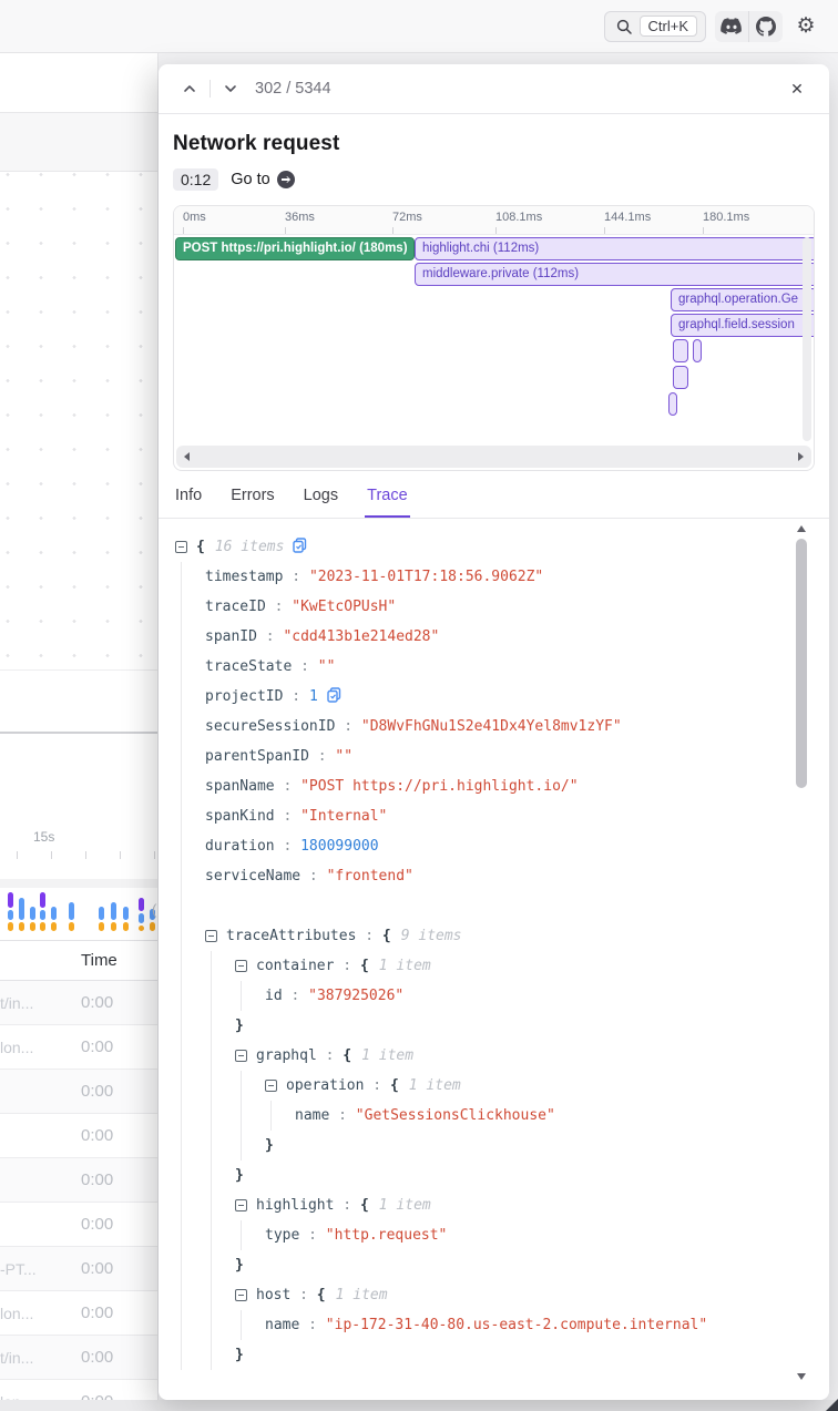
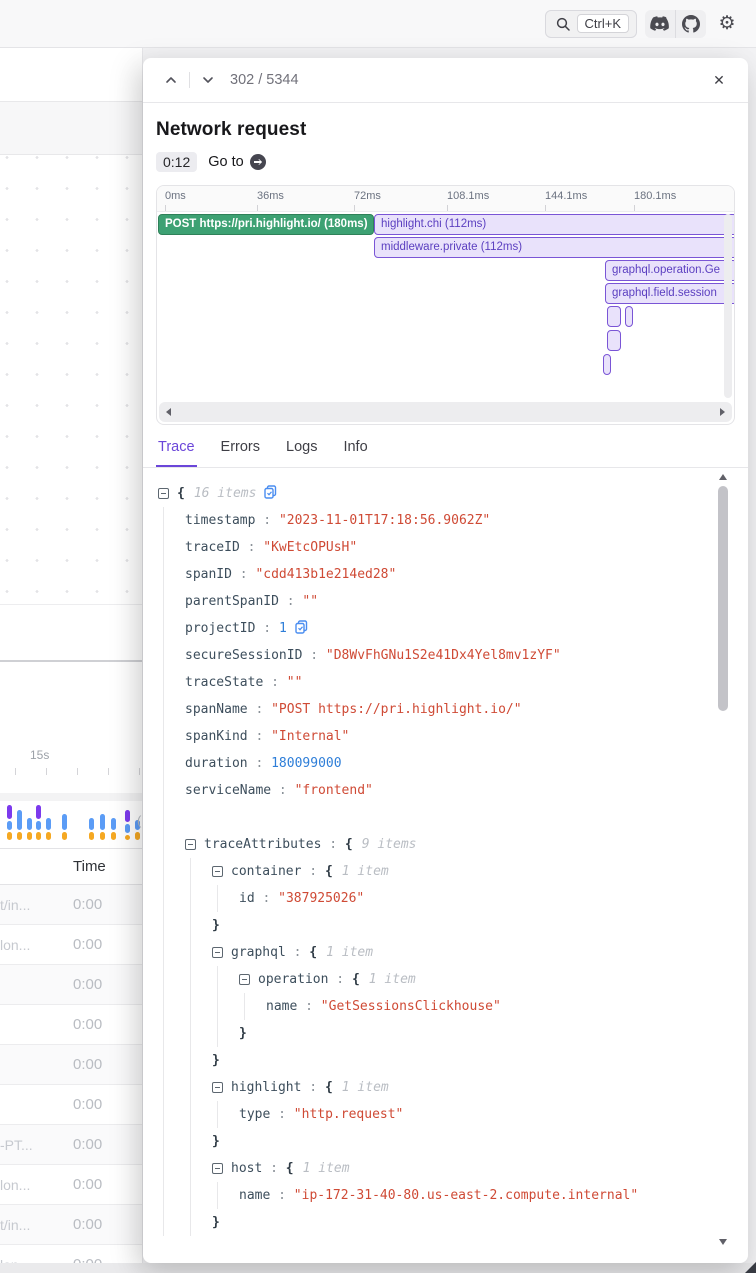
  Ctrl+K
  15s
  (
  Time
  t/in...
  0:00
  lon...
  0:00
  0:00
  0:00
  0:00
  0:00
  -PT...
  0:00
  lon...
  0:00
  t/in...
  0:00
  302 / 5344
  Network request
  0:12
  Go to
  0ms
  36ms
  72ms
  108.1ms
  144.1ms
  180.1ms
  POST https://pri.highlight.io/ (180ms)
  highlight.chi (112ms)
  middleware.private (112ms)
  graphql.operation.Ge
  graphql.field.session
- Info
+ Trace
  Errors
  Logs
- Trace
+ Info
  { 16 items
  timestamp : "2023-11-01T17:18:56.9062Z"
  traceID : "KwEtcOPUsH"
  spanID : "cdd413b1e214ed28"
- traceState : ""
+ parentSpanID : ""
  projectID : 1
  secureSessionID : "D8WvFhGNu1S2e41Dx4Yel8mv1zYF"
- parentSpanID : ""
+ traceState : ""
  spanName : "POST https://pri.highlight.io/"
  spanKind : "Internal"
  duration : 180099000
  serviceName : "frontend"
  traceAttributes : { 9 items
  container : { 1 item
  id : "387925026"
  }
  graphql : { 1 item
  operation : { 1 item
  name : "GetSessionsClickhouse"
  }
  }
  highlight : { 1 item
  type : "http.request"
  }
  host : { 1 item
  name : "ip-172-31-40-80.us-east-2.compute.internal"
  }
